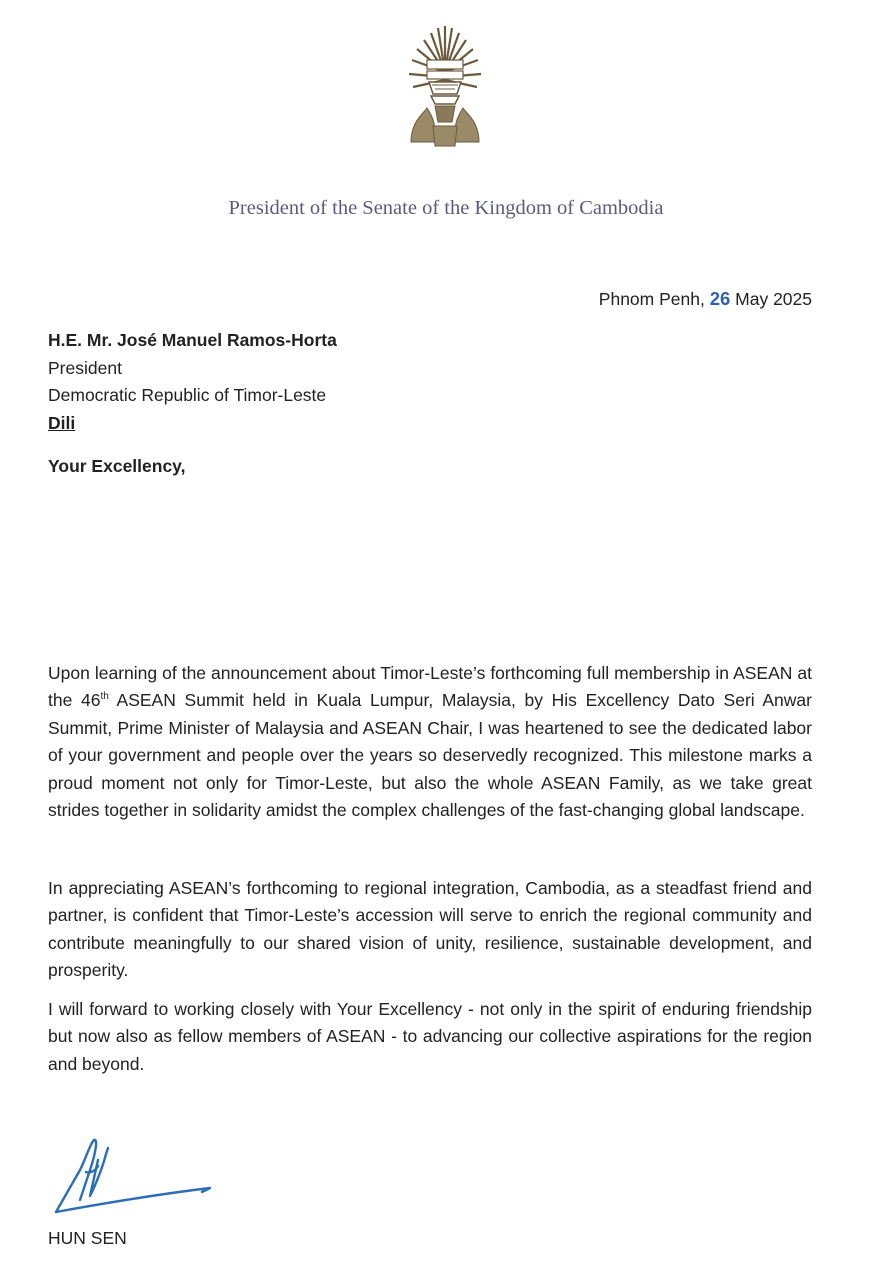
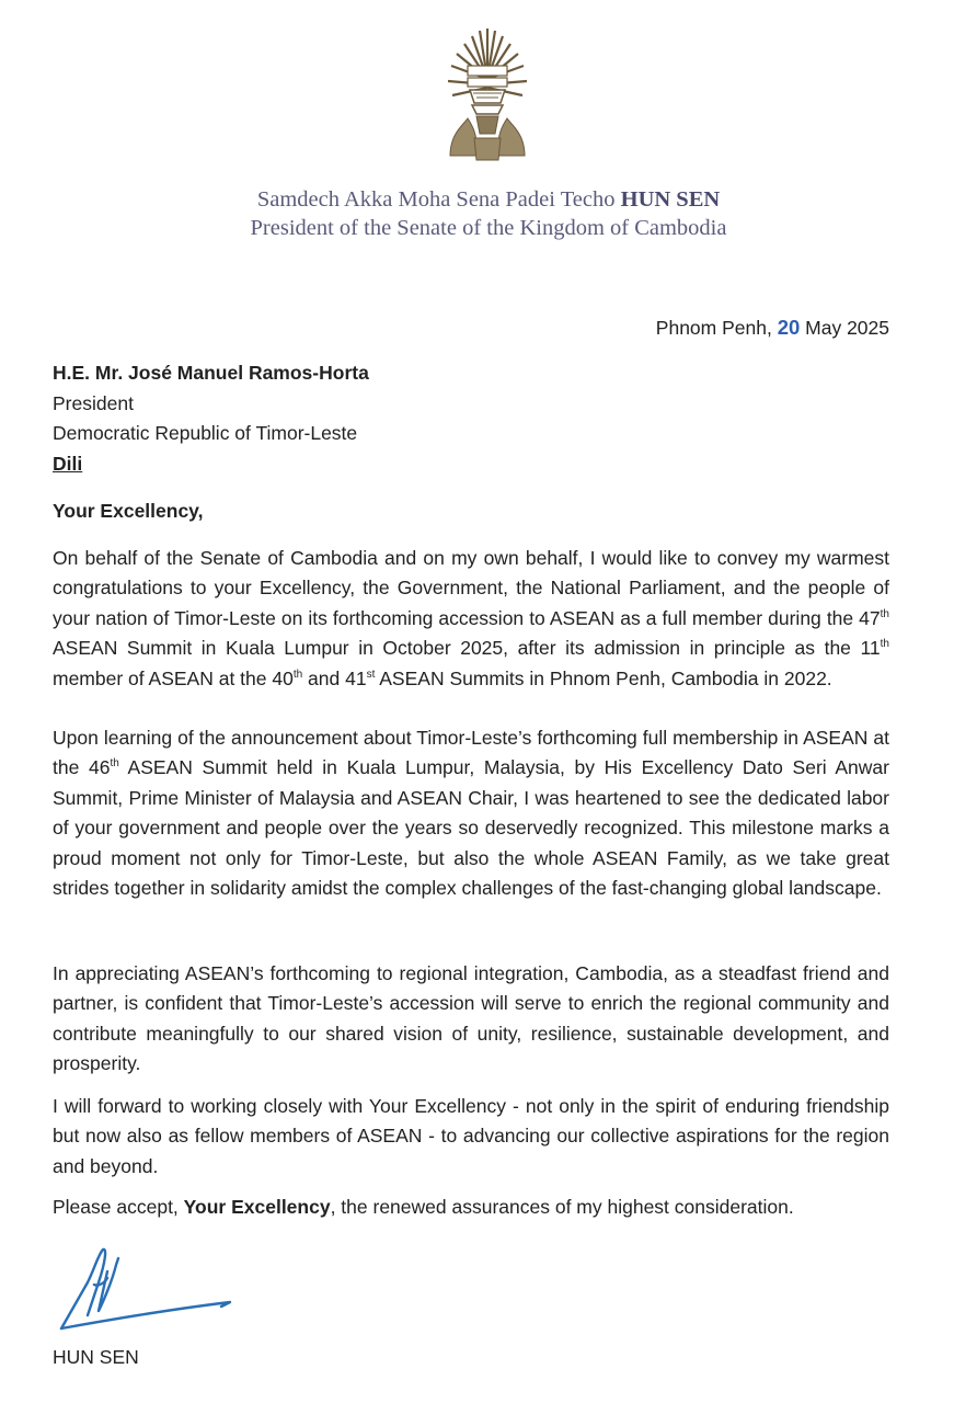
+ Samdech Akka Moha Sena Padei Techo HUN SEN
  President of the Senate of the Kingdom of Cambodia
- Phnom Penh, 26 May 2025
+ Phnom Penh, 20 May 2025
  H.E. Mr. José Manuel Ramos-Horta
  President
  Democratic Republic of Timor-Leste
  Dili
  Your Excellency,
+ On behalf of the Senate of Cambodia and on my own behalf, I would like to convey my warmest congratulations to your Excellency, the Government, the National Parliament, and the people of your nation of Timor-Leste on its forthcoming accession to ASEAN as a full member during the 47th ASEAN Summit in Kuala Lumpur in October 2025, after its admission in principle as the 11th member of ASEAN at the 40th and 41st ASEAN Summits in Phnom Penh, Cambodia in 2022.
  Upon learning of the announcement about Timor-Leste’s forthcoming full membership in ASEAN at the 46th ASEAN Summit held in Kuala Lumpur, Malaysia, by His Excellency Dato Seri Anwar Summit, Prime Minister of Malaysia and ASEAN Chair, I was heartened to see the dedicated labor of your government and people over the years so deservedly recognized. This milestone marks a proud moment not only for Timor-Leste, but also the whole ASEAN Family, as we take great strides together in solidarity amidst the complex challenges of the fast-changing global landscape.
  In appreciating ASEAN’s forthcoming to regional integration, Cambodia, as a steadfast friend and partner, is confident that Timor-Leste’s accession will serve to enrich the regional community and contribute meaningfully to our shared vision of unity, resilience, sustainable development, and prosperity.
  I will forward to working closely with Your Excellency - not only in the spirit of enduring friendship but now also as fellow members of ASEAN - to advancing our collective aspirations for the region and beyond.
+ Please accept, Your Excellency, the renewed assurances of my highest consideration.
  HUN SEN
